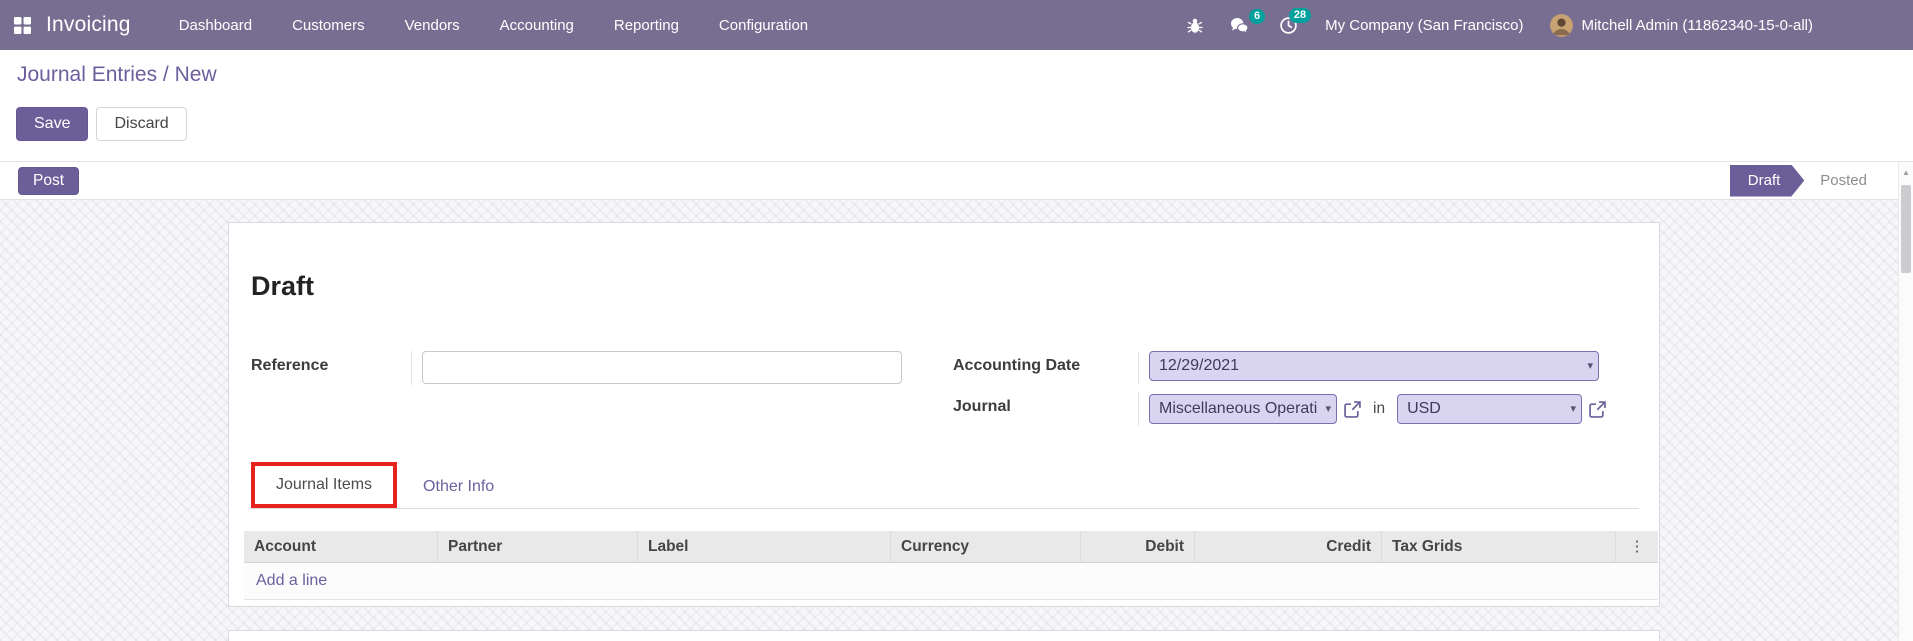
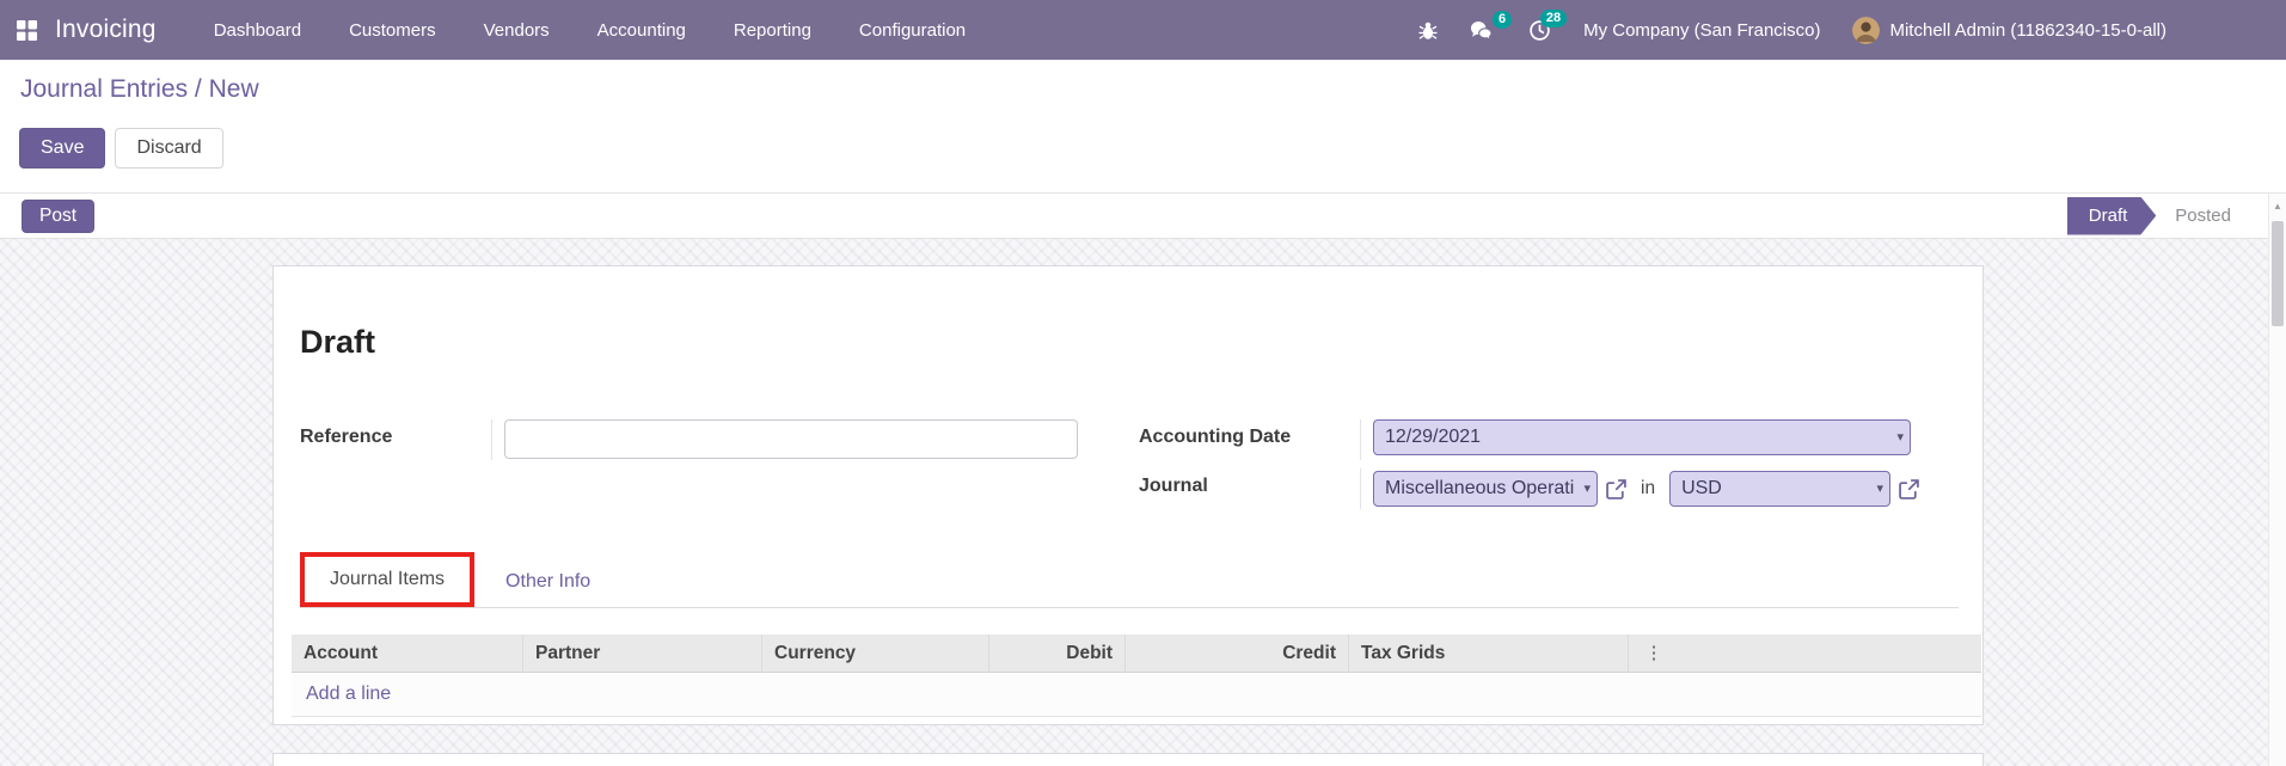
  Invoicing
  Dashboard
  Customers
  Vendors
  Accounting
  Reporting
  Configuration
  6
  28
  My Company (San Francisco)
  Mitchell Admin (11862340-15-0-all)
  Journal Entries / New
  Save
  Discard
  Post
  Draft
  Posted
  Draft
  Reference
  Accounting Date
  12/29/2021
  ▾
  Journal
  Miscellaneous Operati
  ▾
  in
  USD
  ▾
  Journal Items
  Other Info
  Account
  Partner
- Label
  Currency
  Debit
  Credit
  Tax Grids
  ⋮
  Add a line
  ▲
